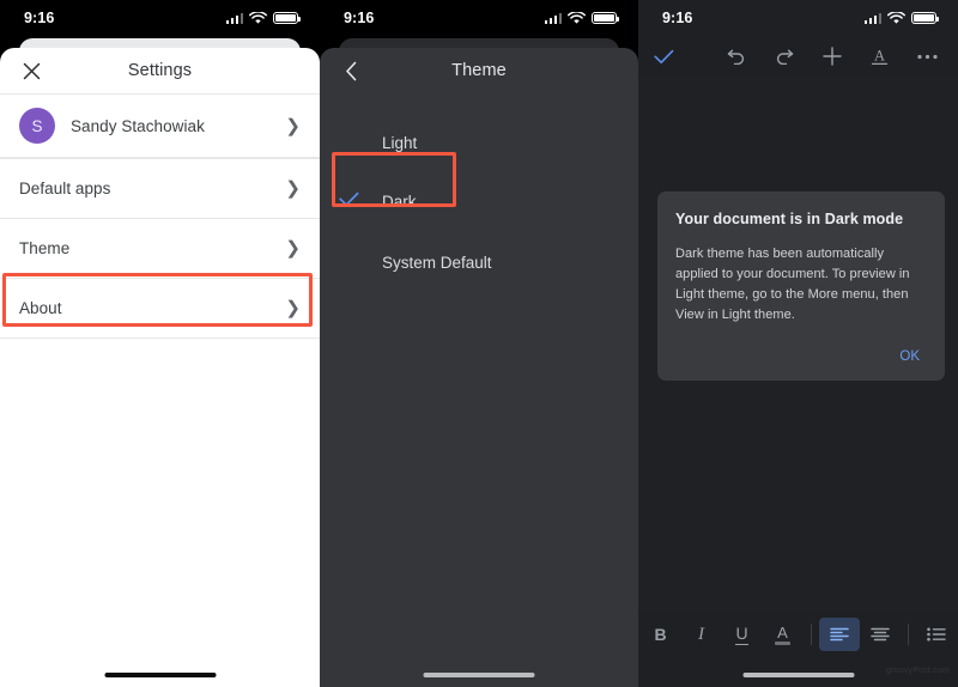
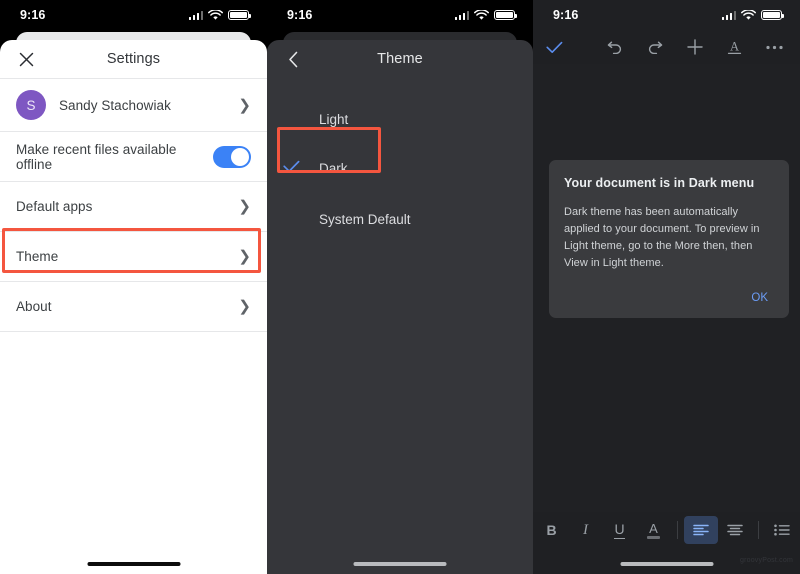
  9:16
  Settings
  S
  Sandy Stachowiak
  ❯
+ Make recent files available offline
  Default apps
  ❯
  Theme
  ❯
  About
  ❯
  9:16
  Theme
  Light
  Dark
  System Default
  9:16
  A
- Your document is in Dark mode
+ Your document is in Dark menu
- Dark theme has been automatically applied to your document. To preview in Light theme, go to the More menu, then View in Light theme.
+ Dark theme has been automatically applied to your document. To preview in Light theme, go to the More then, then View in Light theme.
  OK
  B
  I
  U
  A
